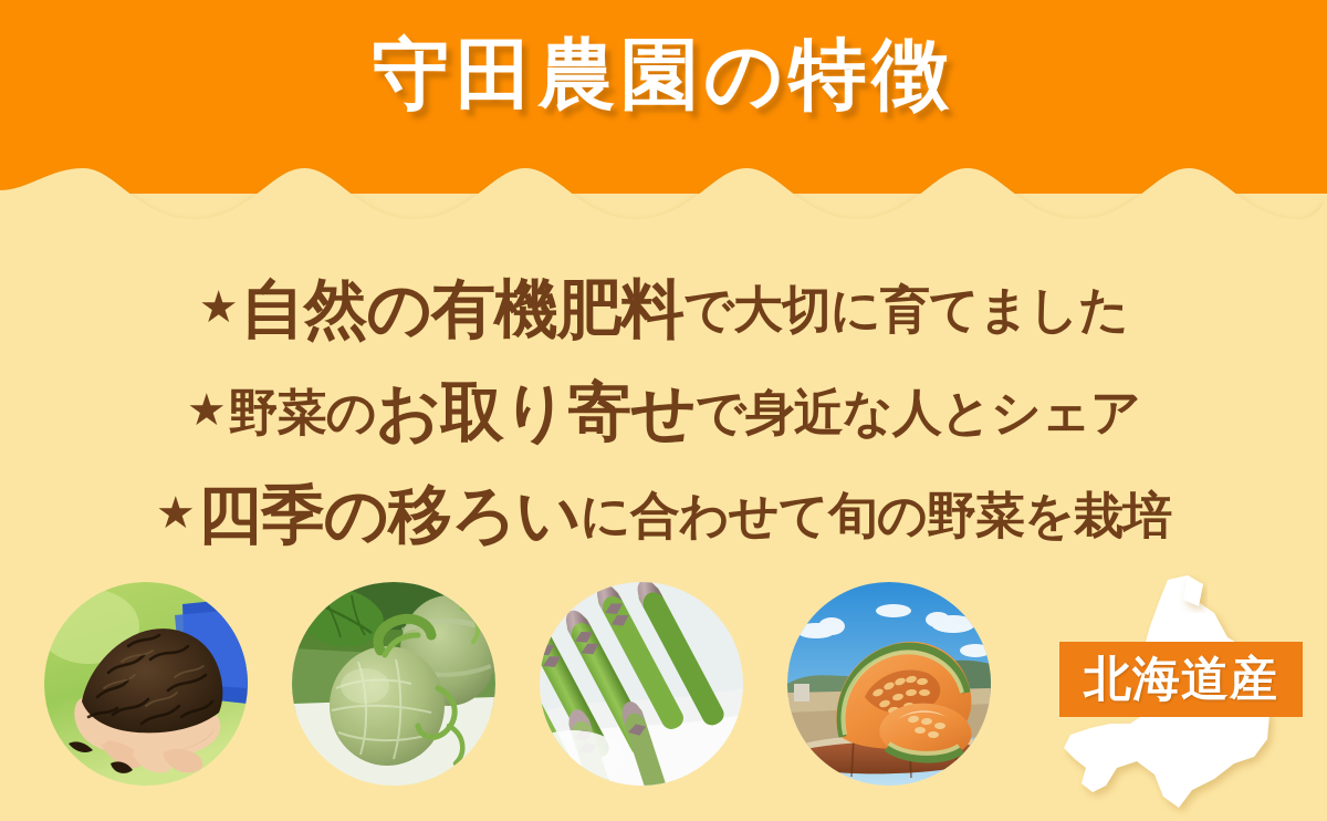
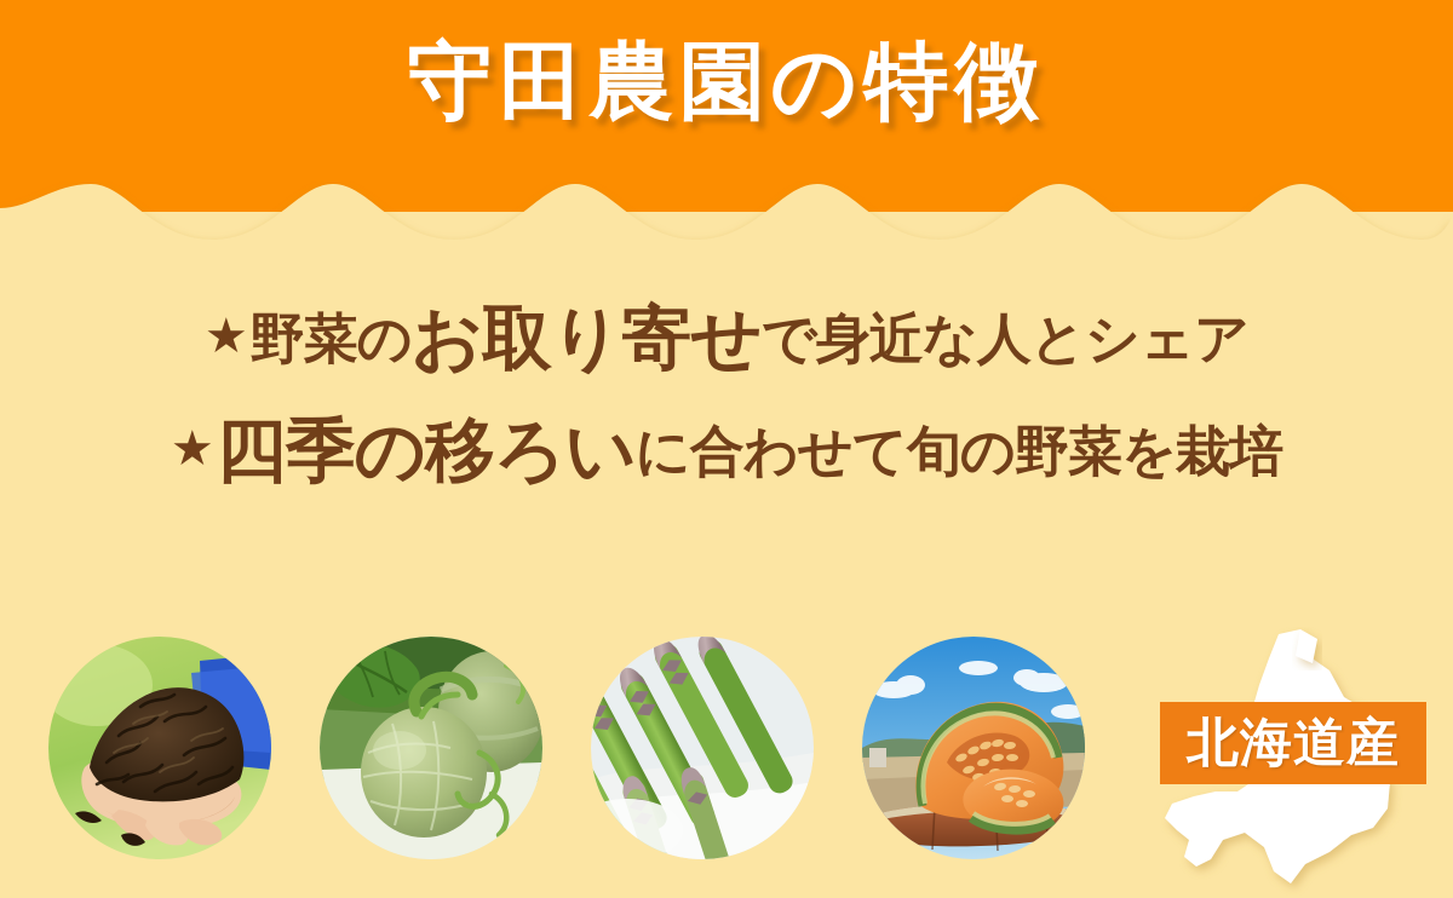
  守田農園の特徴
- ★自然の有機肥料で大切に育てました
  ★野菜のお取り寄せで身近な人とシェア
  ★四季の移ろいに合わせて旬の野菜を栽培
  北海道産
